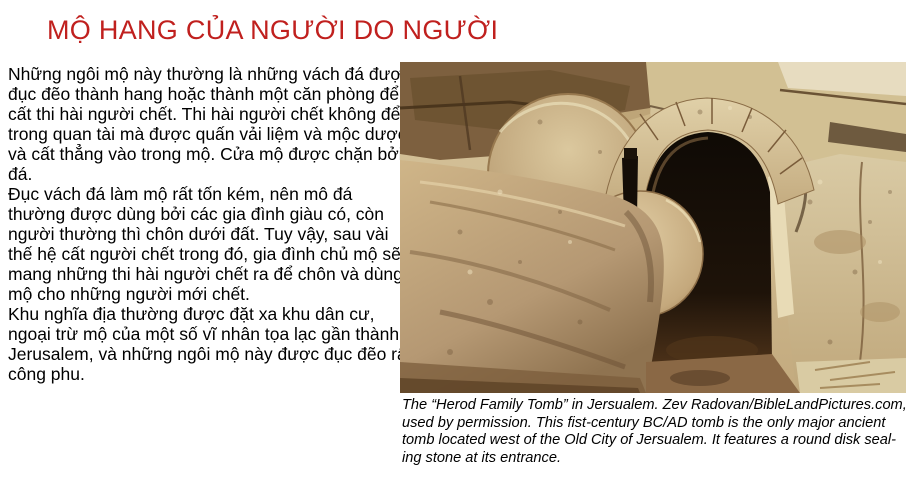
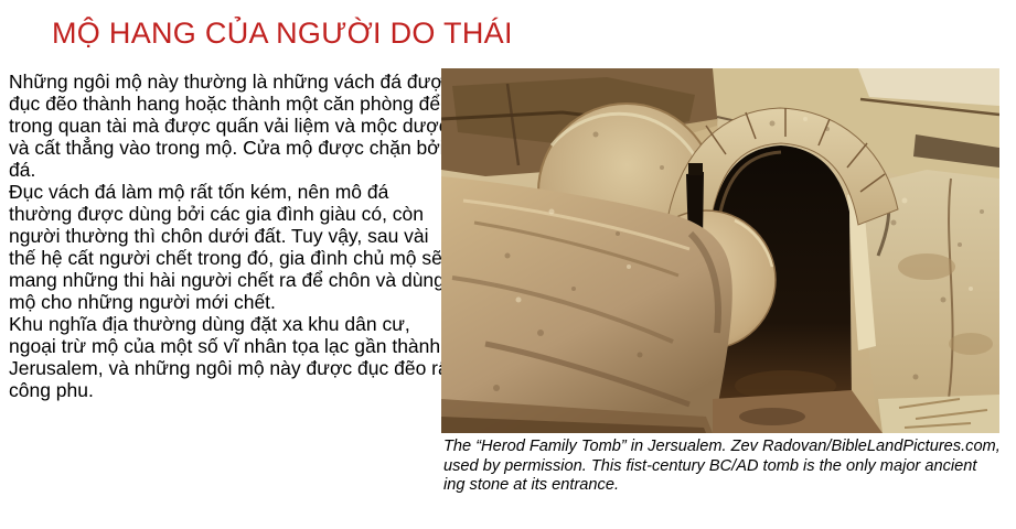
- MỘ HANG CỦA NGƯỜI DO NGƯỜI
+ MỘ HANG CỦA NGƯỜI DO THÁI
  Những ngôi mộ này thường là những vách đá đượ
  đục đẽo thành hang hoặc thành một căn phòng để
- cất thi hài người chết. Thi hài người chết không để
  trong quan tài mà được quấn vải liệm và mộc dượ
  và cất thẳng vào trong mộ. Cửa mộ được chặn bở
  đá.
  Đục vách đá làm mộ rất tốn kém, nên mô đá
  thường được dùng bởi các gia đình giàu có, còn
  người thường thì chôn dưới đất. Tuy vậy, sau vài
  thế hệ cất người chết trong đó, gia đình chủ mộ sẽ
  mang những thi hài người chết ra để chôn và dùng
  mộ cho những người mới chết.
- Khu nghĩa địa thường được đặt xa khu dân cư,
+ Khu nghĩa địa thường dùng đặt xa khu dân cư,
  ngoại trừ mộ của một số vĩ nhân tọa lạc gần thành
  Jerusalem, và những ngôi mộ này được đục đẽo r
  công phu.
  The “Herod Family Tomb” in Jersualem. Zev Radovan/BibleLandPictures.com,
  used by permission. This fist-century BC/AD tomb is the only major ancient
- tomb located west of the Old City of Jersualem. It features a round disk seal-
  ing stone at its entrance.
